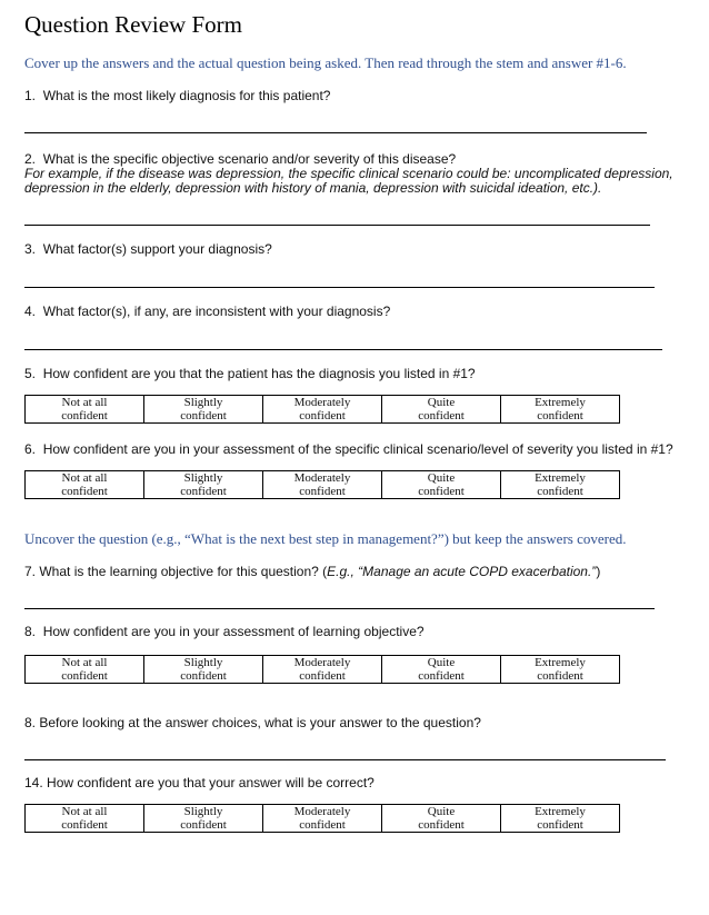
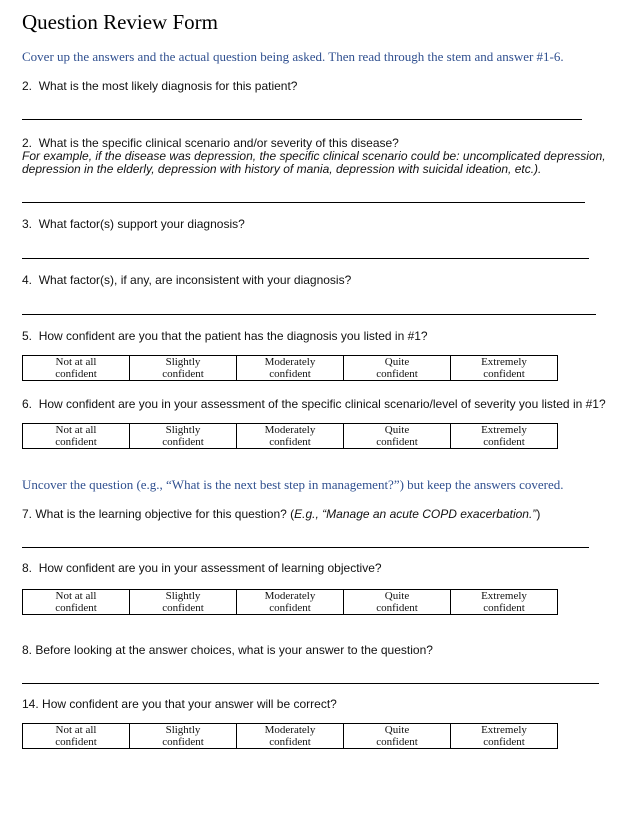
  Question Review Form
  Cover up the answers and the actual question being asked. Then read through the stem and answer #1-6.
- 1. What is the most likely diagnosis for this patient?
+ 2. What is the most likely diagnosis for this patient?
- 2. What is the specific objective scenario and/or severity of this disease?
+ 2. What is the specific clinical scenario and/or severity of this disease?
  For example, if the disease was depression, the specific clinical scenario could be: uncomplicated depression,
  depression in the elderly, depression with history of mania, depression with suicidal ideation, etc.).
  3. What factor(s) support your diagnosis?
  4. What factor(s), if any, are inconsistent with your diagnosis?
  5. How confident are you that the patient has the diagnosis you listed in #1?
  Not at allconfident	Slightlyconfident	Moderatelyconfident	Quiteconfident	Extremelyconfident
  6. How confident are you in your assessment of the specific clinical scenario/level of severity you listed in #1?
  Not at allconfident	Slightlyconfident	Moderatelyconfident	Quiteconfident	Extremelyconfident
  Uncover the question (e.g., “What is the next best step in management?”) but keep the answers covered.
  7. What is the learning objective for this question? (E.g., “Manage an acute COPD exacerbation.”)
  8. How confident are you in your assessment of learning objective?
  Not at allconfident	Slightlyconfident	Moderatelyconfident	Quiteconfident	Extremelyconfident
  8. Before looking at the answer choices, what is your answer to the question?
  14. How confident are you that your answer will be correct?
  Not at allconfident	Slightlyconfident	Moderatelyconfident	Quiteconfident	Extremelyconfident
